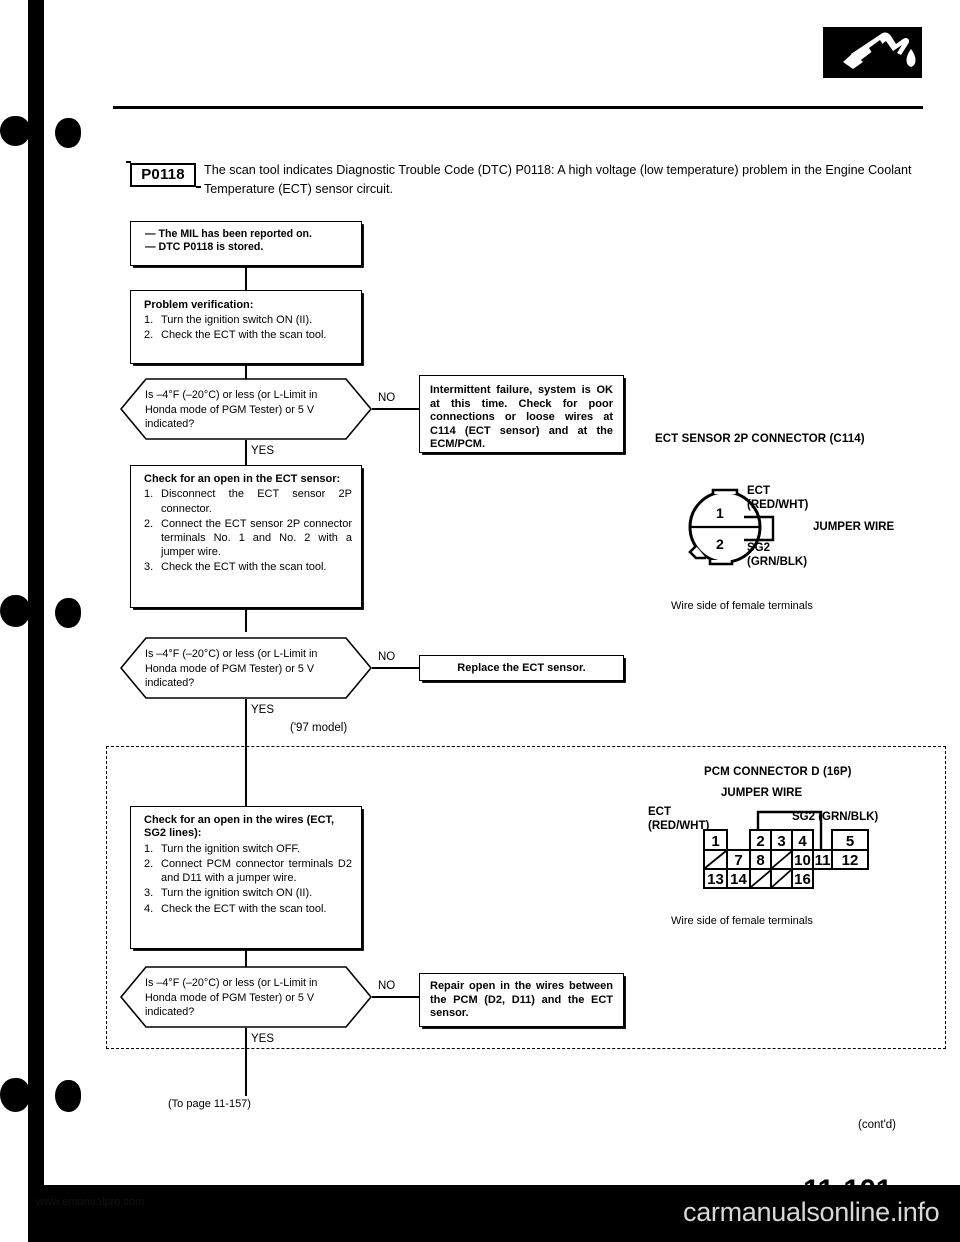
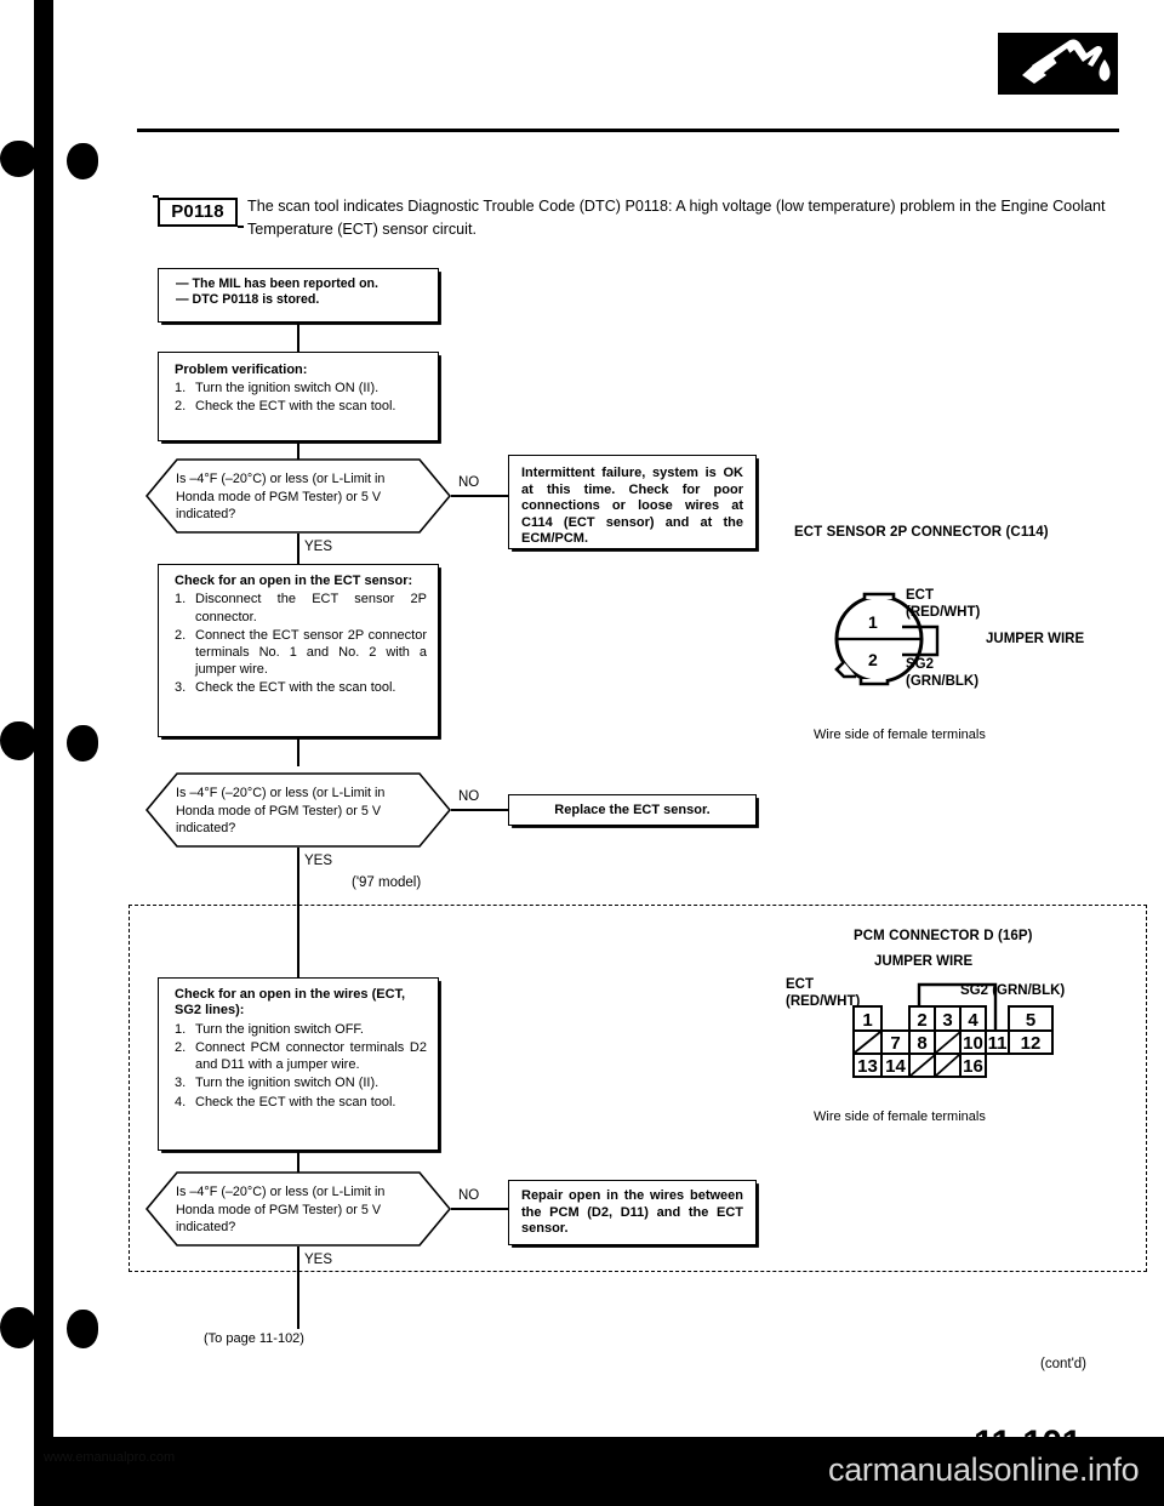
  P0118
  The scan tool indicates Diagnostic Trouble Code (DTC) P0118: A high voltage (low temperature) problem in the Engine Coolant Temperature (ECT) sensor circuit.
  — The MIL has been reported on.
  — DTC P0118 is stored.
  Problem verification:
  1.
  Turn the ignition switch ON (II).
  2.
  Check the ECT with the scan tool.
  Is –4°F (–20°C) or less (or L-Limit in Honda mode of PGM Tester) or 5 V indicated?
  NO
  YES
  Intermittent failure, system is OK at this time. Check for poor connections or loose wires at C114 (ECT sensor) and at the ECM/PCM.
  Check for an open in the ECT sensor:
  1.
  Disconnect the ECT sensor 2P connector.
  2.
  Connect the ECT sensor 2P connector terminals No. 1 and No. 2 with a jumper wire.
  3.
  Check the ECT with the scan tool.
  Is –4°F (–20°C) or less (or L-Limit in Honda mode of PGM Tester) or 5 V indicated?
  NO
  YES
  Replace the ECT sensor.
  ('97 model)
  Check for an open in the wires (ECT, SG2 lines):
  1.
  Turn the ignition switch OFF.
  2.
  Connect PCM connector terminals D2 and D11 with a jumper wire.
  3.
  Turn the ignition switch ON (II).
  4.
  Check the ECT with the scan tool.
  Is –4°F (–20°C) or less (or L-Limit in Honda mode of PGM Tester) or 5 V indicated?
  NO
  YES
  Repair open in the wires between the PCM (D2, D11) and the ECT sensor.
  ECT SENSOR 2P CONNECTOR (C114)
  1
  2
  ECT
  (RED/WHT)
  JUMPER WIRE
  SG2
  (GRN/BLK)
  Wire side of female terminals
  PCM CONNECTOR D (16P)
  JUMPER WIRE
  ECT
  (RED/WHT)
  SG2GRN/BLK)
  1
  2
  3
  4
  5
  7
  8
  10
  11
  12
  13
  14
  16
  Wire side of female terminals
- (To page 11-157)
+ (To page 11-102)
  (cont'd)
  11-101
  carmanualsonline.info
